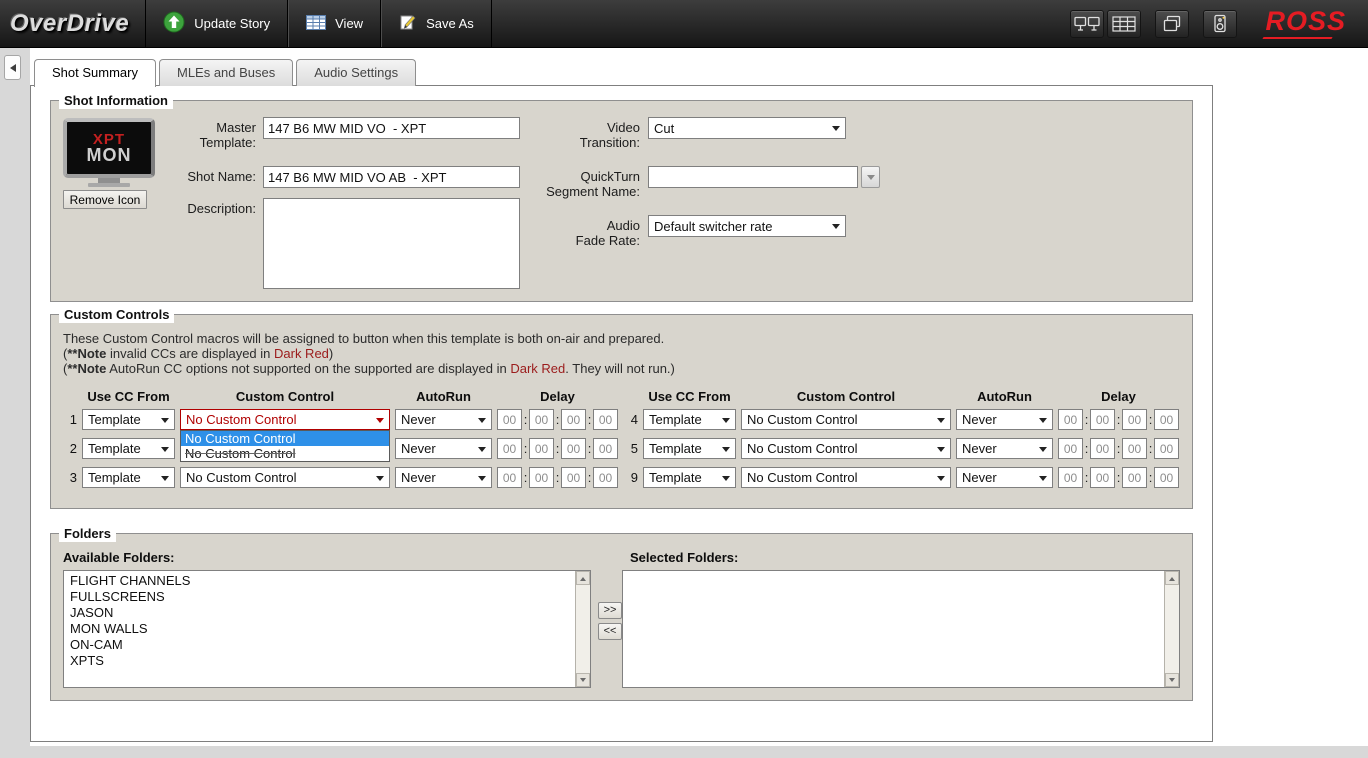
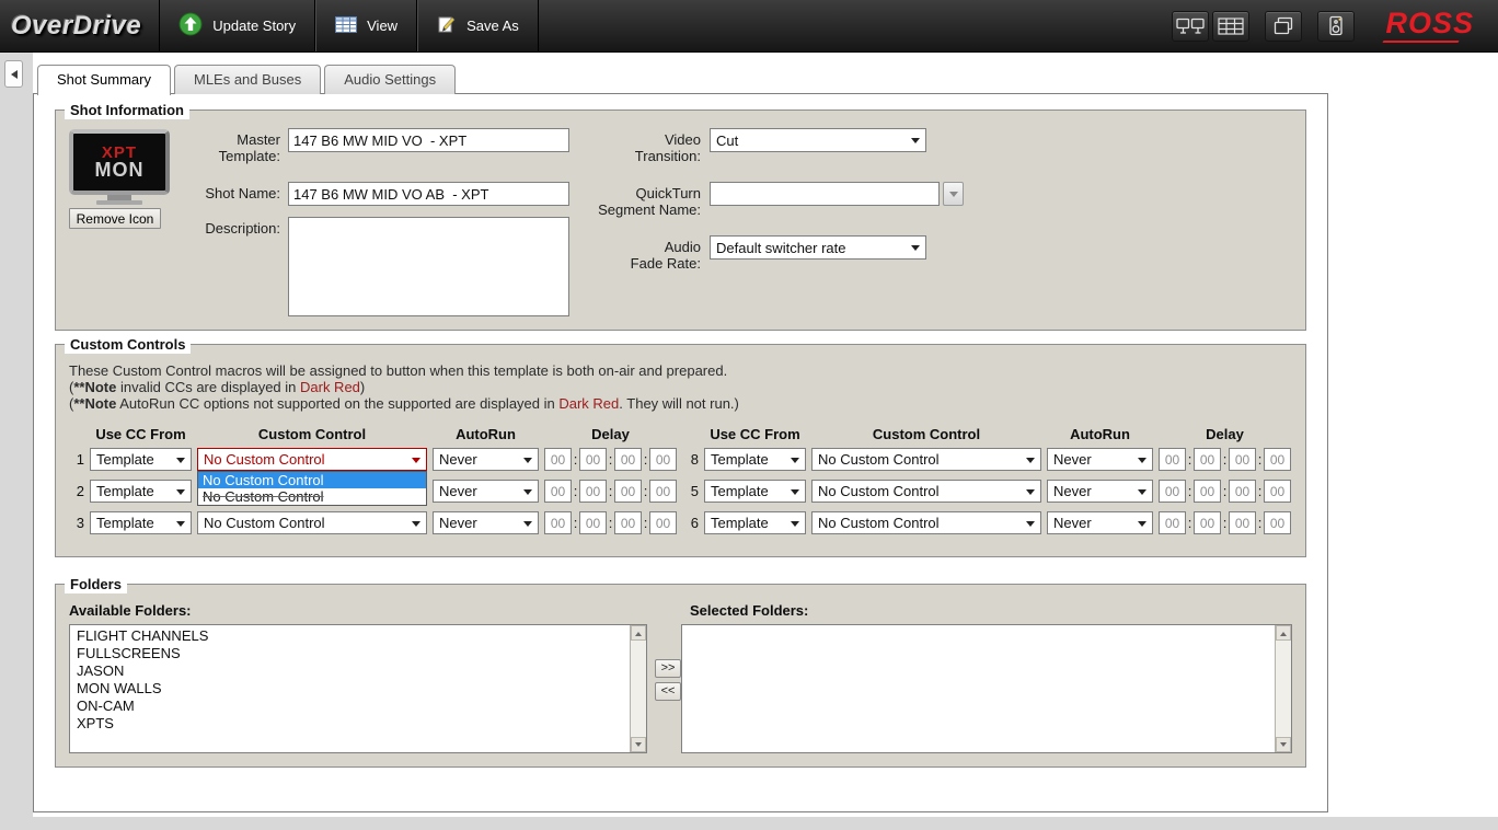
  OverDrive
  Update Story
  View
  Save As
  ROSS
  Shot Summary
  MLEs and Buses
  Audio Settings
  Shot Information
  XPT
  MON
  Remove Icon
  Master
  Template:
  147 B6 MW MID VO - XPT
  Shot Name:
  147 B6 MW MID VO AB - XPT
  Description:
  Video
  Transition:
  Cut
  QuickTurn
  Segment Name:
  Audio
  Fade Rate:
  Default switcher rate
  Custom Controls
  These Custom Control macros will be assigned to button when this template is both on-air and prepared.
  (**Note invalid CCs are displayed in Dark Red)
  (**Note AutoRun CC options not supported on the supported are displayed in Dark Red. They will not run.)
  Use CC From
  Custom Control
  AutoRun
  Delay
  Use CC From
  Custom Control
  AutoRun
  Delay
  1
  Template
  No Custom Control
  No Custom Control
  No Custom Control
  Never
  00
  :
  00
  :
  00
  :
  00
- 4
+ 8
  Template
  No Custom Control
  Never
  00
  :
  00
  :
  00
  :
  00
  2
  Template
  Never
  00
  :
  00
  :
  00
  :
  00
  5
  Template
  No Custom Control
  Never
  00
  :
  00
  :
  00
  :
  00
  3
  Template
  No Custom Control
  Never
  00
  :
  00
  :
  00
  :
  00
- 9
+ 6
  Template
  No Custom Control
  Never
  00
  :
  00
  :
  00
  :
  00
  Folders
  Available Folders:
  FLIGHT CHANNELS
  FULLSCREENS
  JASON
  MON WALLS
  ON-CAM
  XPTS
  >>
  <<
  Selected Folders:
